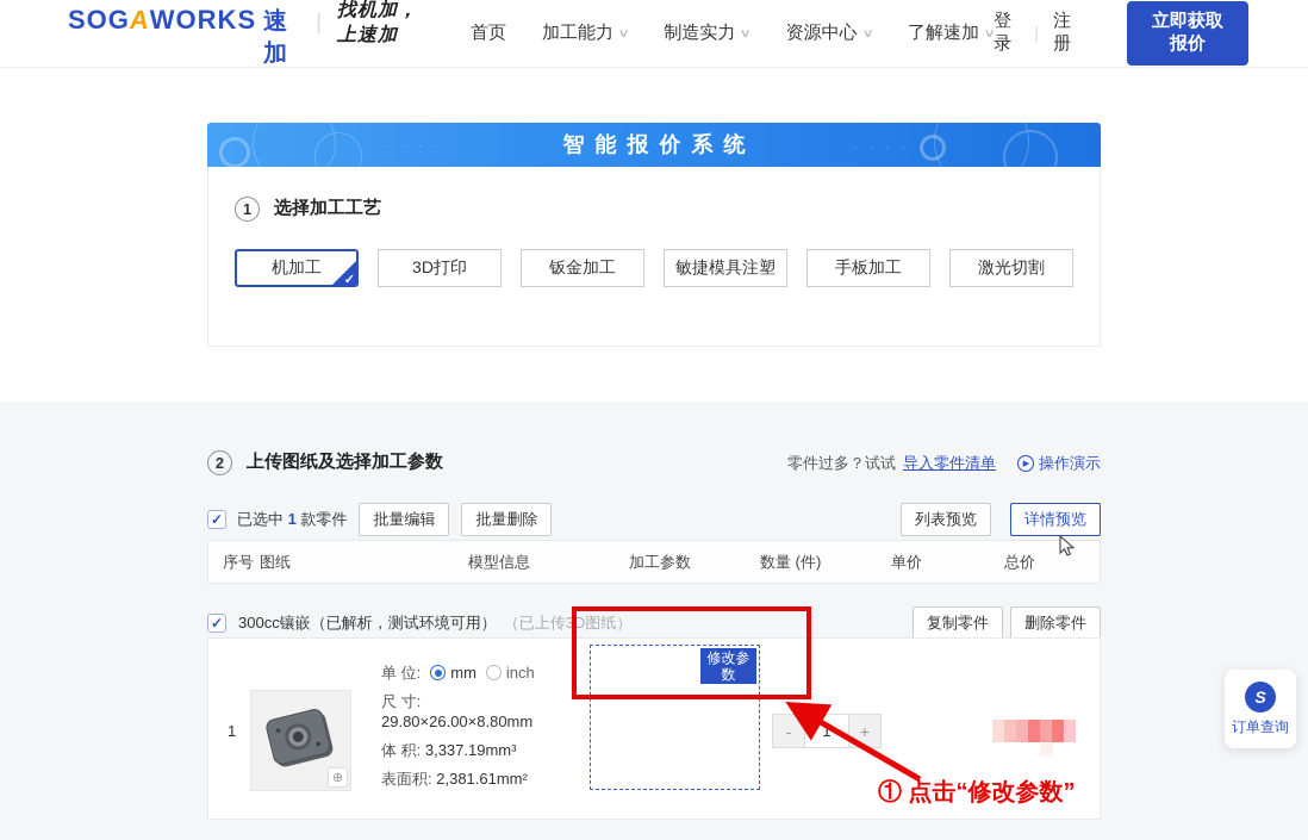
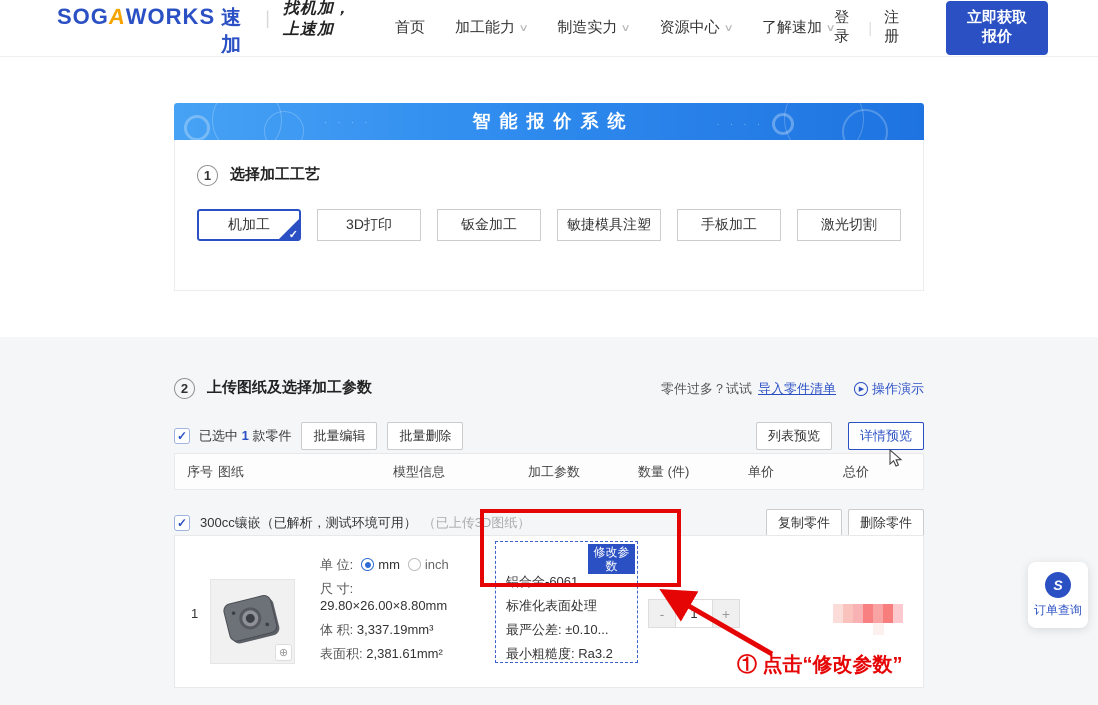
  SOG
  WORKS
  速加
  |
  找机加，上速加
  首页
  加工能力
  ∨
  制造实力
  ∨
  资源中心
  ∨
  了解速加
  ∨
  登录
  |
  注册
  立即获取报价
  · · · ·
  · · · ·
  智能报价系统
  1
  选择加工工艺
  机加工
  ✓
  3D打印
  钣金加工
  敏捷模具注塑
  手板加工
  激光切割
  2
  上传图纸及选择加工参数
  零件过多？试试
  导入零件清单
  操作演示
  ✓
  已选中 1 款零件
  批量编辑
  批量删除
  列表预览
  详情预览
  序号
  图纸
  模型信息
  加工参数
  数量 (件)
  单价
  总价
  ✓
  300cc镶嵌（已解析，测试环境可用）
  （已上传3D图纸）
  复制零件
  删除零件
  1
  ⊕
  单 位: mm inch
  尺 寸:
  29.80×26.00×8.80mm
  体 积: 3,337.19mm³
  表面积: 2,381.61mm²
  修改参数
+ 铝合金-6061
+ 标准化表面处理
+ 最严公差: ±0.10...
+ 最小粗糙度: Ra3.2
  -
  1
  +
  ① 点击“修改参数”
  S
  订单查询
